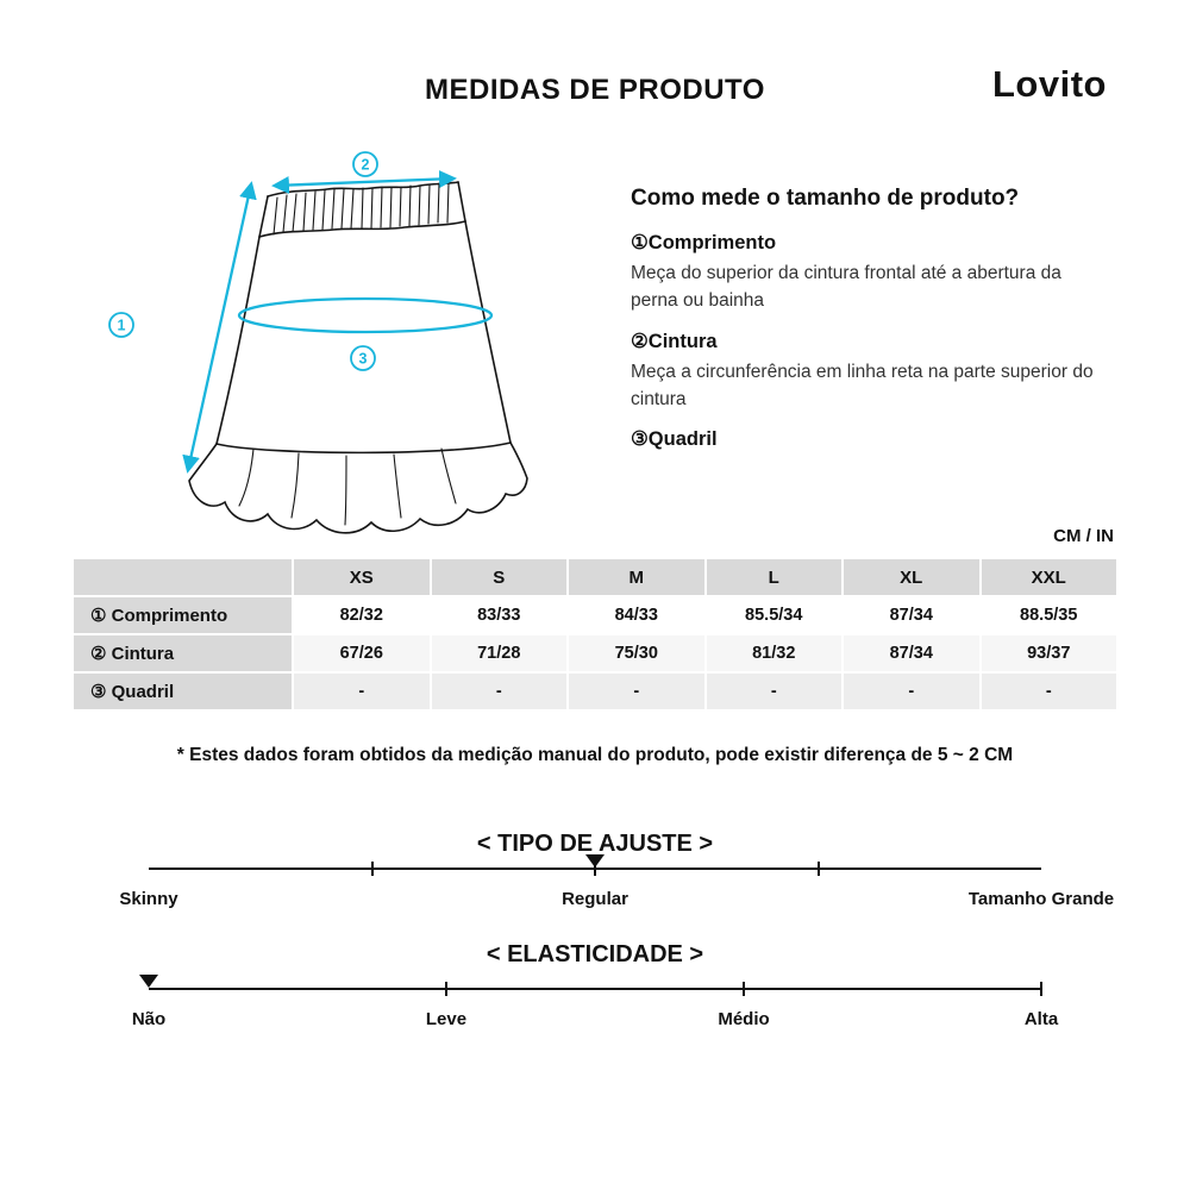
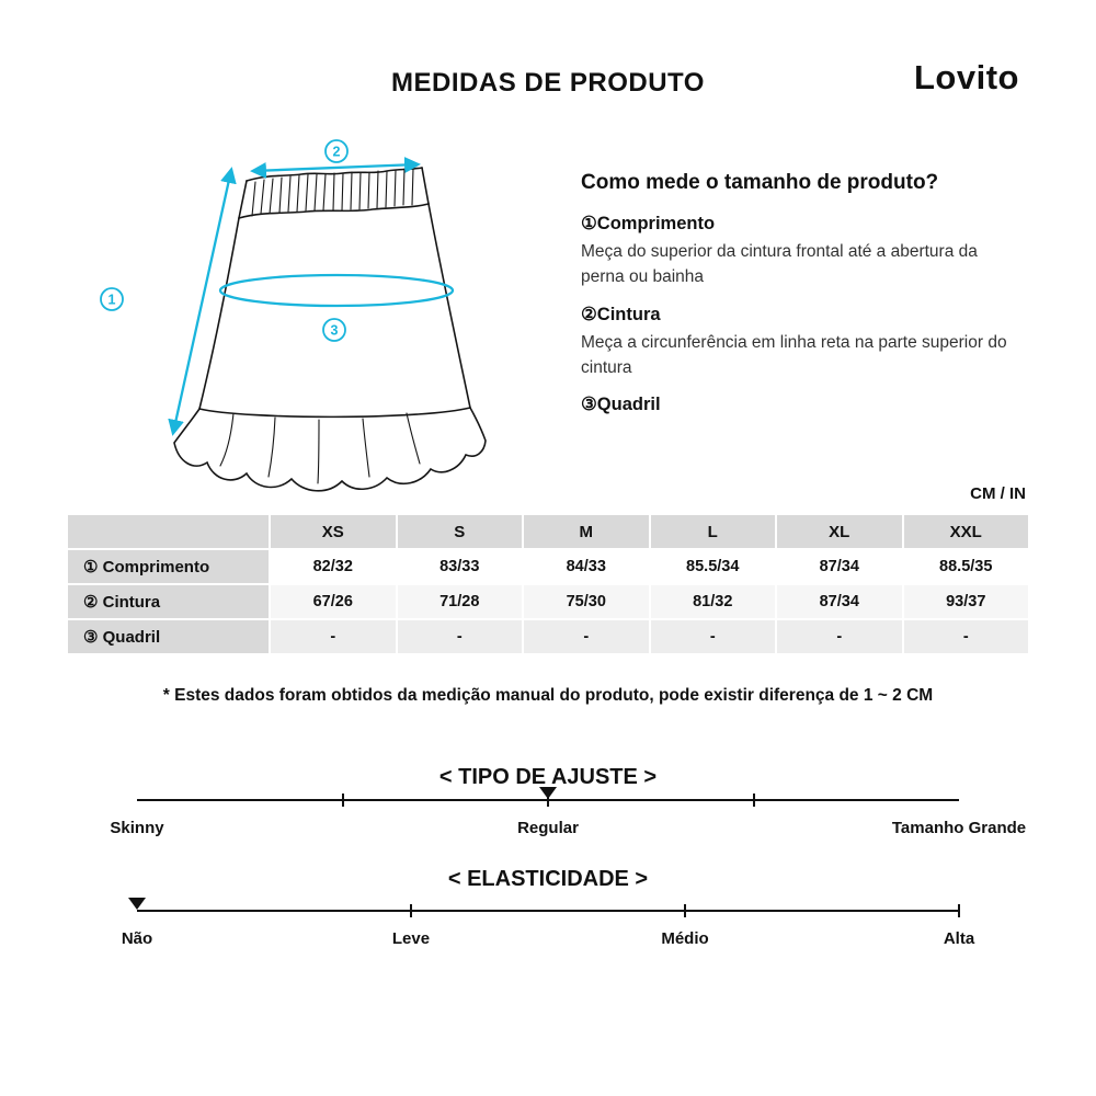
  MEDIDAS DE PRODUTO
  Lovito
  2
  1
  3
  Como mede o tamanho de produto?
  ①Comprimento
  Meça do superior da cintura frontal até a abertura da perna ou bainha
  ②Cintura
  Meça a circunferência em linha reta na parte superior do cintura
  ③Quadril
  CM / IN
  	XS	S	M	L	XL	XXL
  ① Comprimento	82/32	83/33	84/33	85.5/34	87/34	88.5/35
  ② Cintura	67/26	71/28	75/30	81/32	87/34	93/37
  ③ Quadril	-	-	-	-	-	-
- * Estes dados foram obtidos da medição manual do produto, pode existir diferença de 5 ~ 2 CM
+ * Estes dados foram obtidos da medição manual do produto, pode existir diferença de 1 ~ 2 CM
  < TIPO DE AJUSTE >
  Skinny
  Regular
  Tamanho Grande
  < ELASTICIDADE >
  Não
  Leve
  Médio
  Alta
